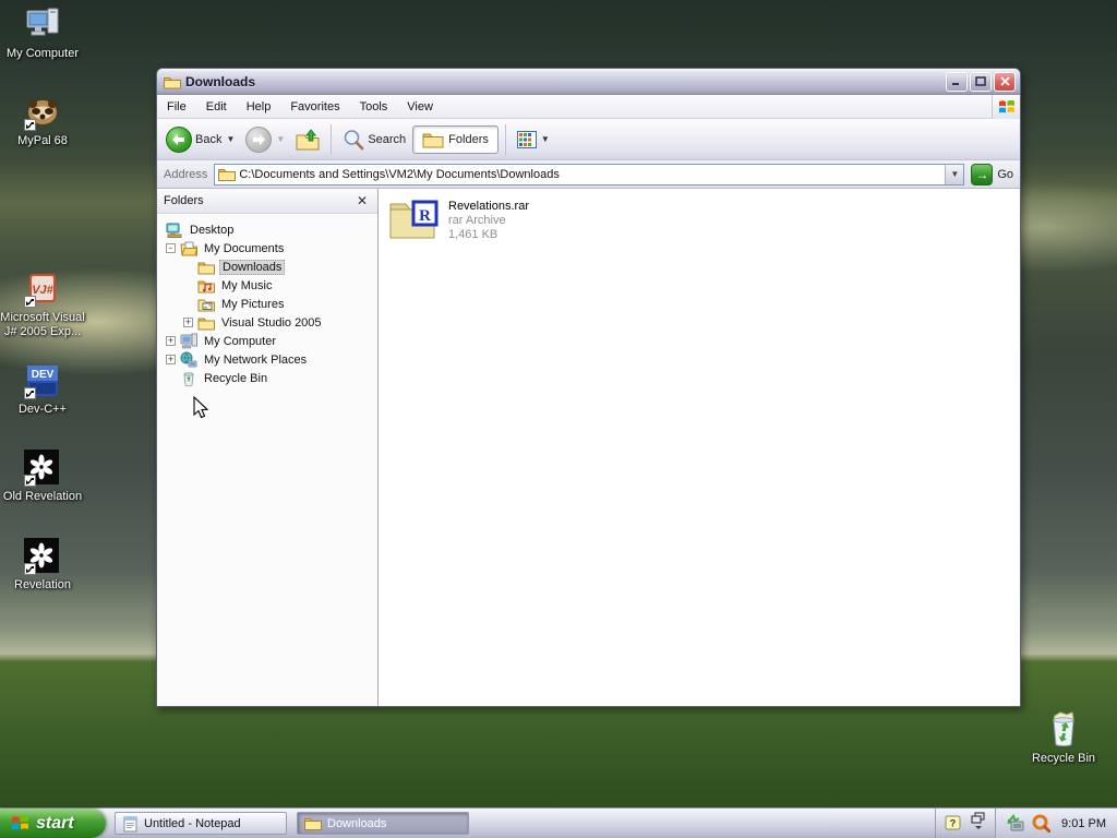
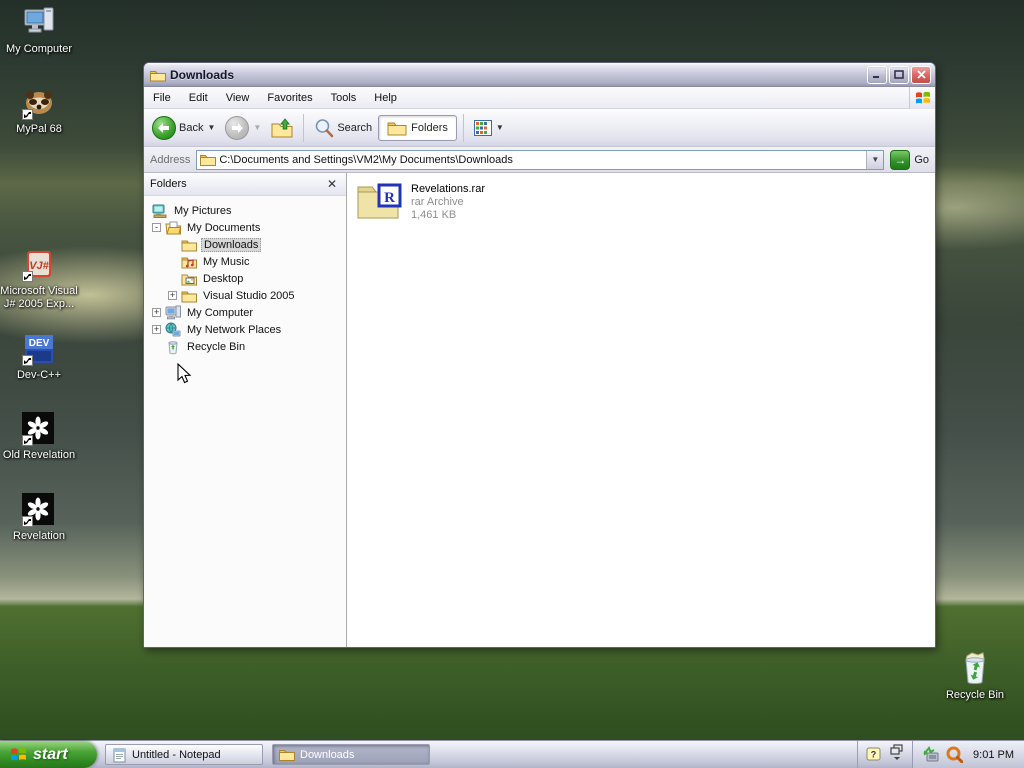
  My Computer
  MyPal 68
  VJ#
  Microsoft Visual J# 2005 Exp...
  DEV
  Dev-C++
  Old Revelation
  Revelation
  Recycle Bin
  Downloads
  File
  Edit
- Help
+ View
  Favorites
  Tools
- View
+ Help
  Back
  ▼
  ▼
  Search
  Folders
  ▼
  Address
  C:\Documents and Settings\VM2\My Documents\Downloads
  ▼
  →
  Go
  Folders
  ✕
- Desktop
+ My Pictures
  -
  My Documents
  Downloads
  My Music
- My Pictures
+ Desktop
  +
  Visual Studio 2005
  +
  My Computer
  +
  My Network Places
  Recycle Bin
  R
  Revelations.rar
  rar Archive
  1,461 KB
  start
  Untitled - Notepad
  Downloads
  ?
  9:01 PM
